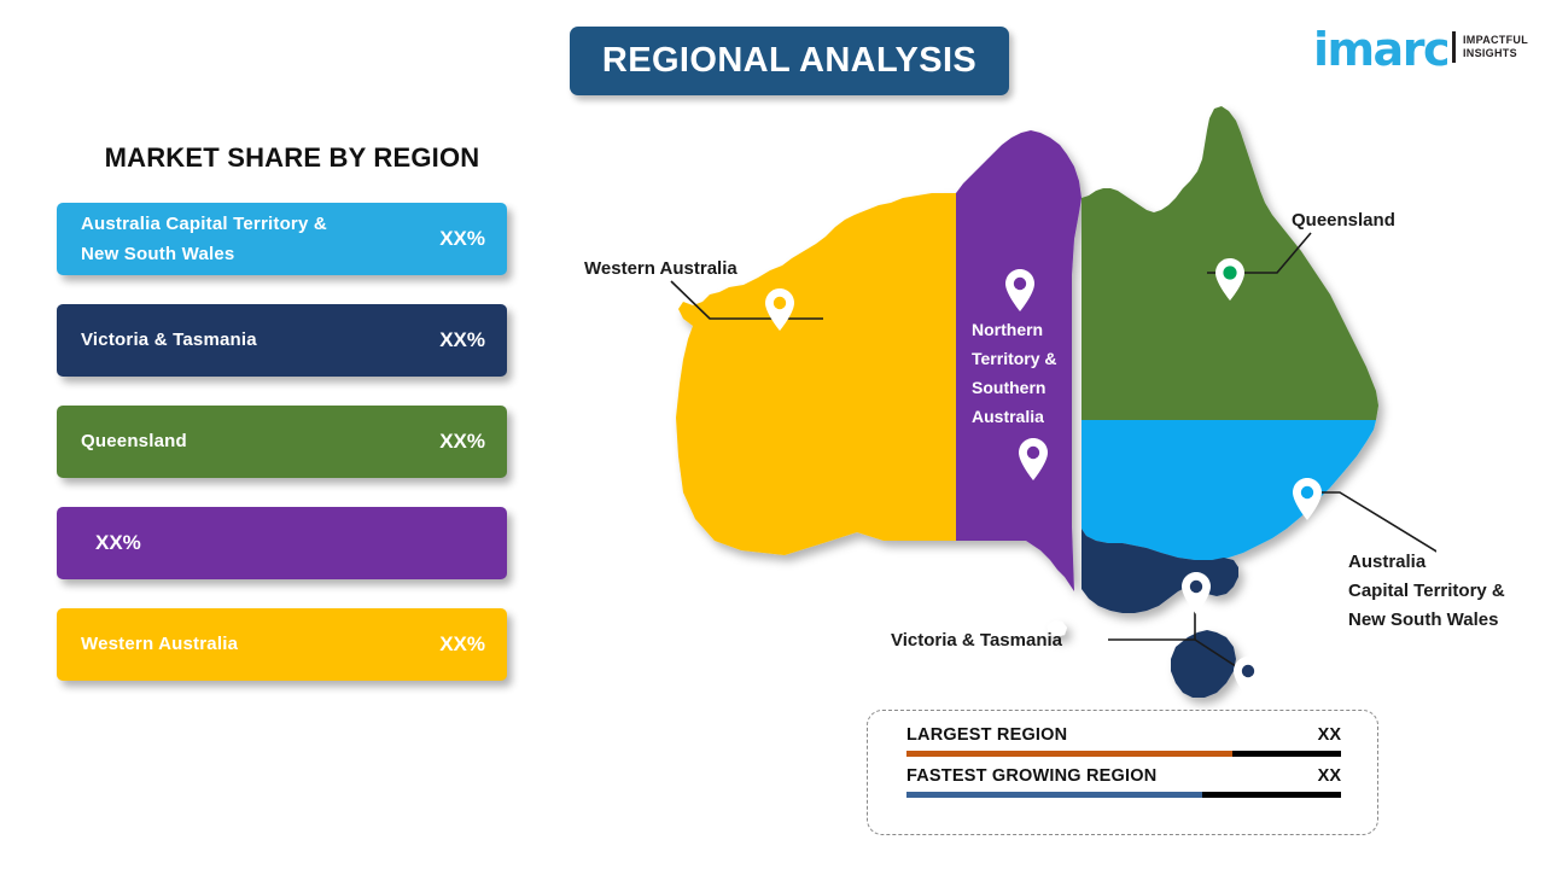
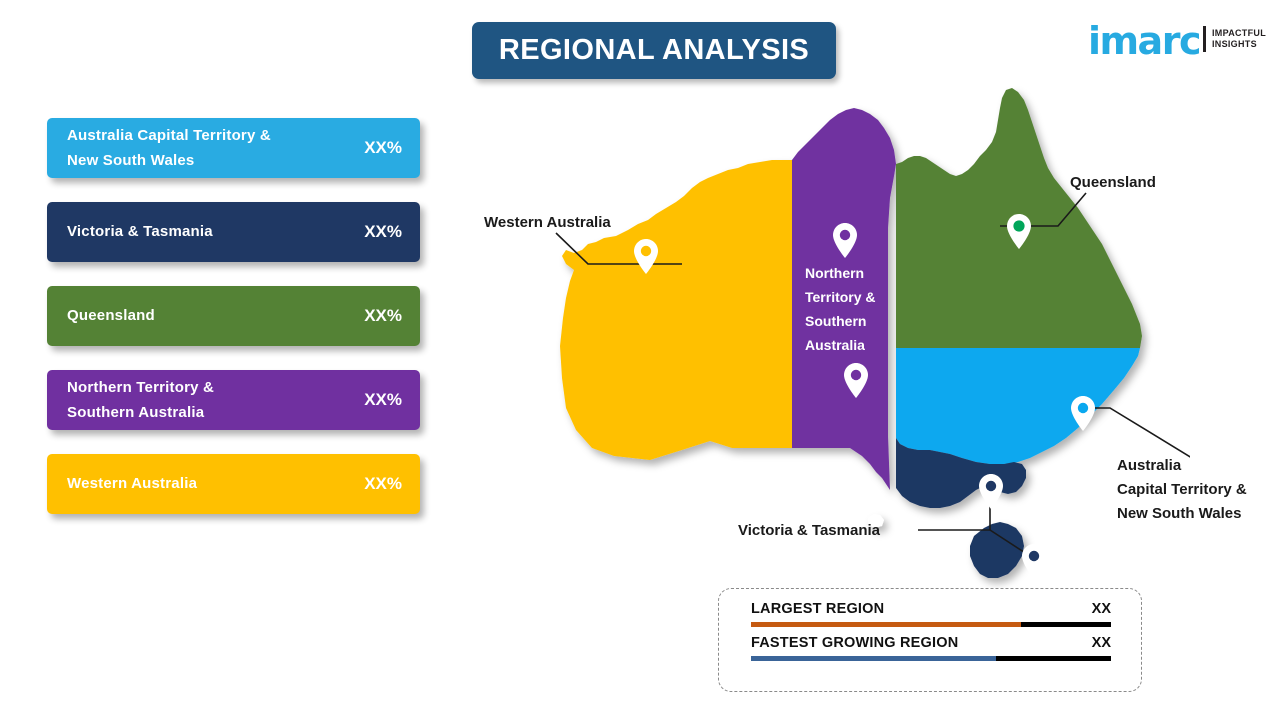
  REGIONAL ANALYSIS
  imarc
  IMPACTFUL
  INSIGHTS
- MARKET SHARE BY REGION
  Australia Capital Territory &
  New South Wales
  XX%
  Victoria & Tasmania
  XX%
  Queensland
  XX%
+ Northern Territory &
+ Southern Australia
  XX%
  Western Australia
  XX%
  Western Australia
  Queensland
  Australia
  Capital Territory &
  New South Wales
  Victoria & Tasmania
  Northern
  Territory &
  Southern
  Australia
  LARGEST REGION
  XX
  FASTEST GROWING REGION
  XX
